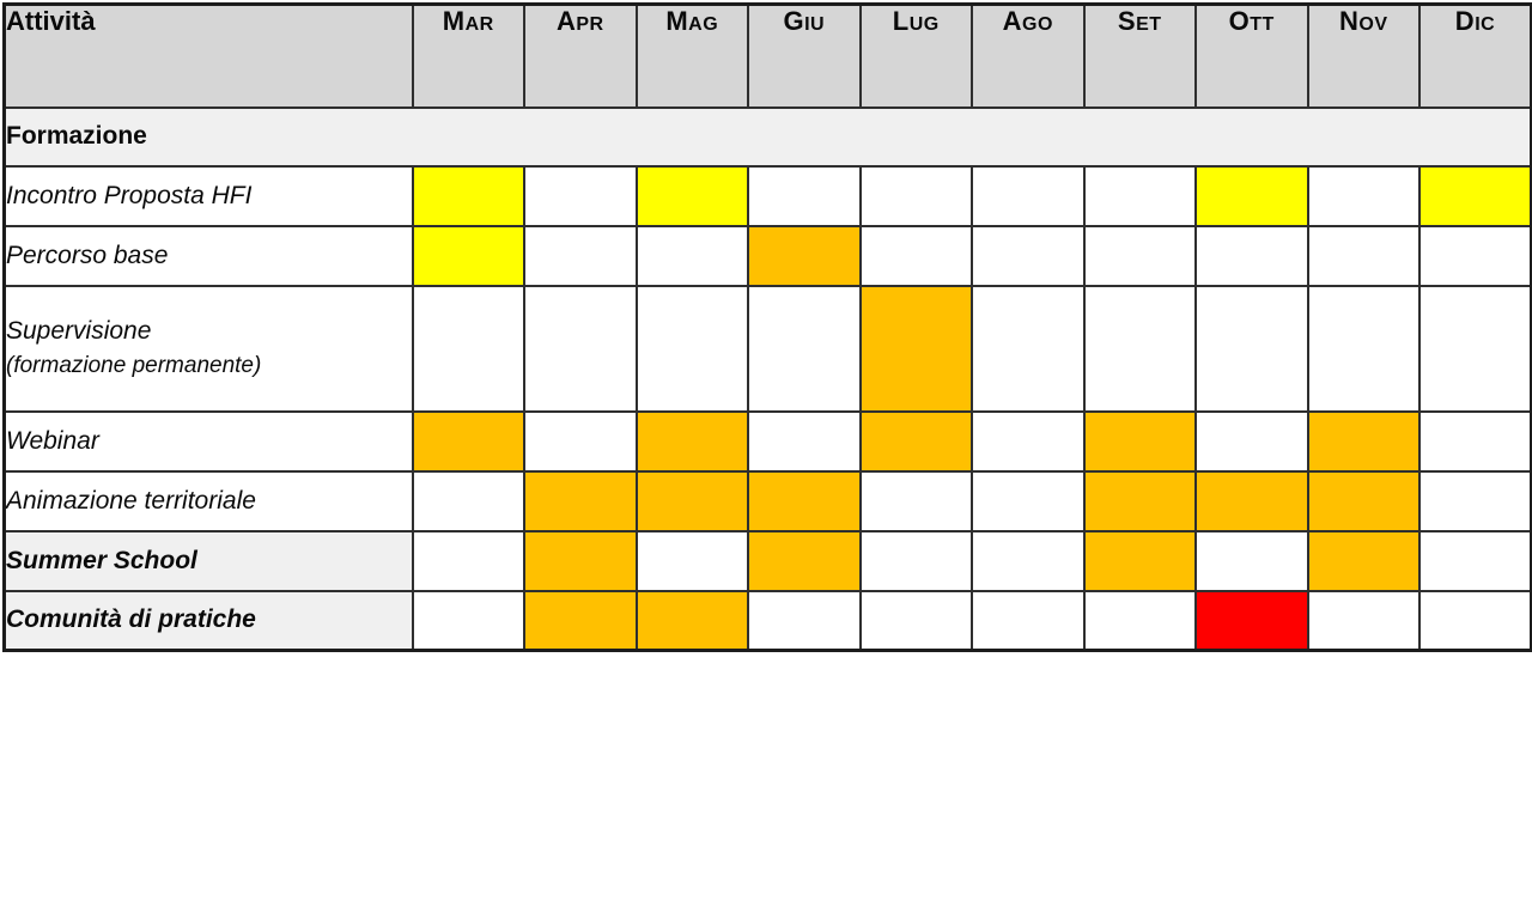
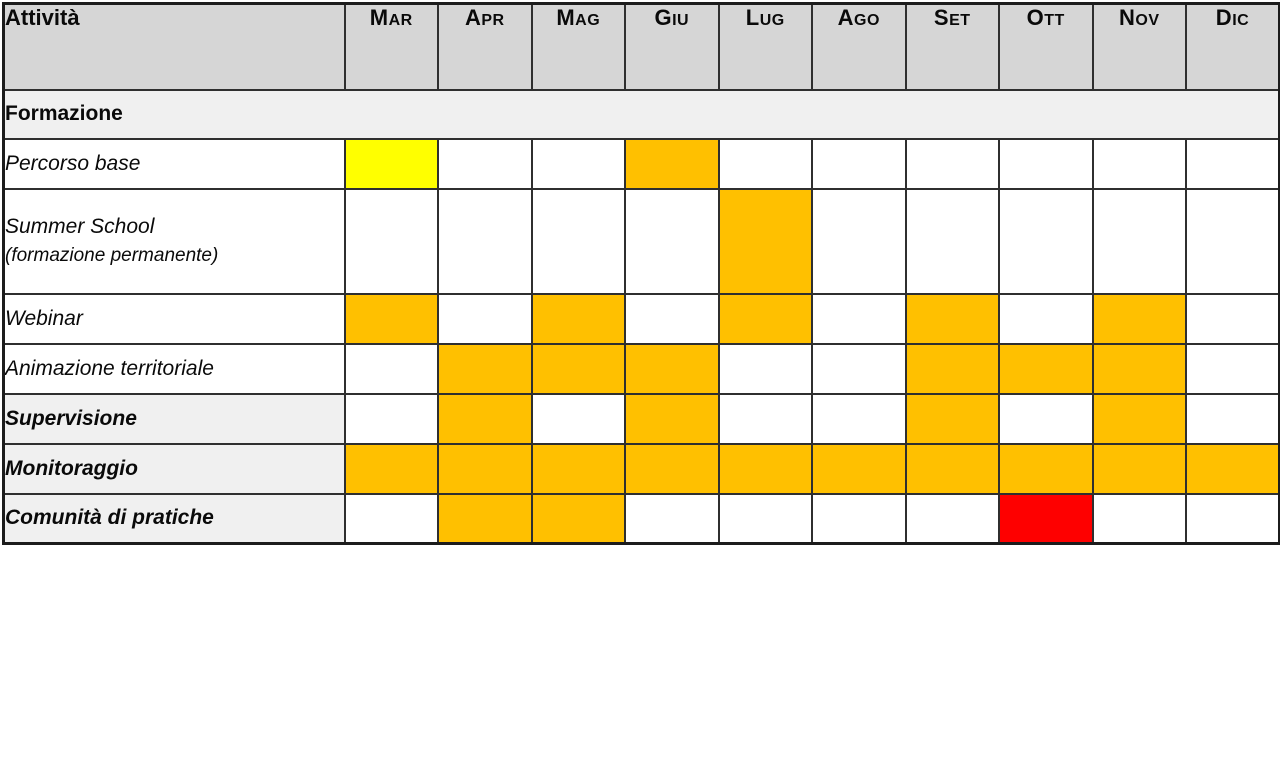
  Attività	MAR	APR	MAG	GIU	LUG	AGO	SET	OTT	NOV	DIC
  Formazione
- Incontro Proposta HFI
  Percorso base
- Supervisione(formazione permanente)
+ Summer School(formazione permanente)
  Webinar
  Animazione territoriale
- Summer School
+ Supervisione
+ Monitoraggio
  Comunità di pratiche
